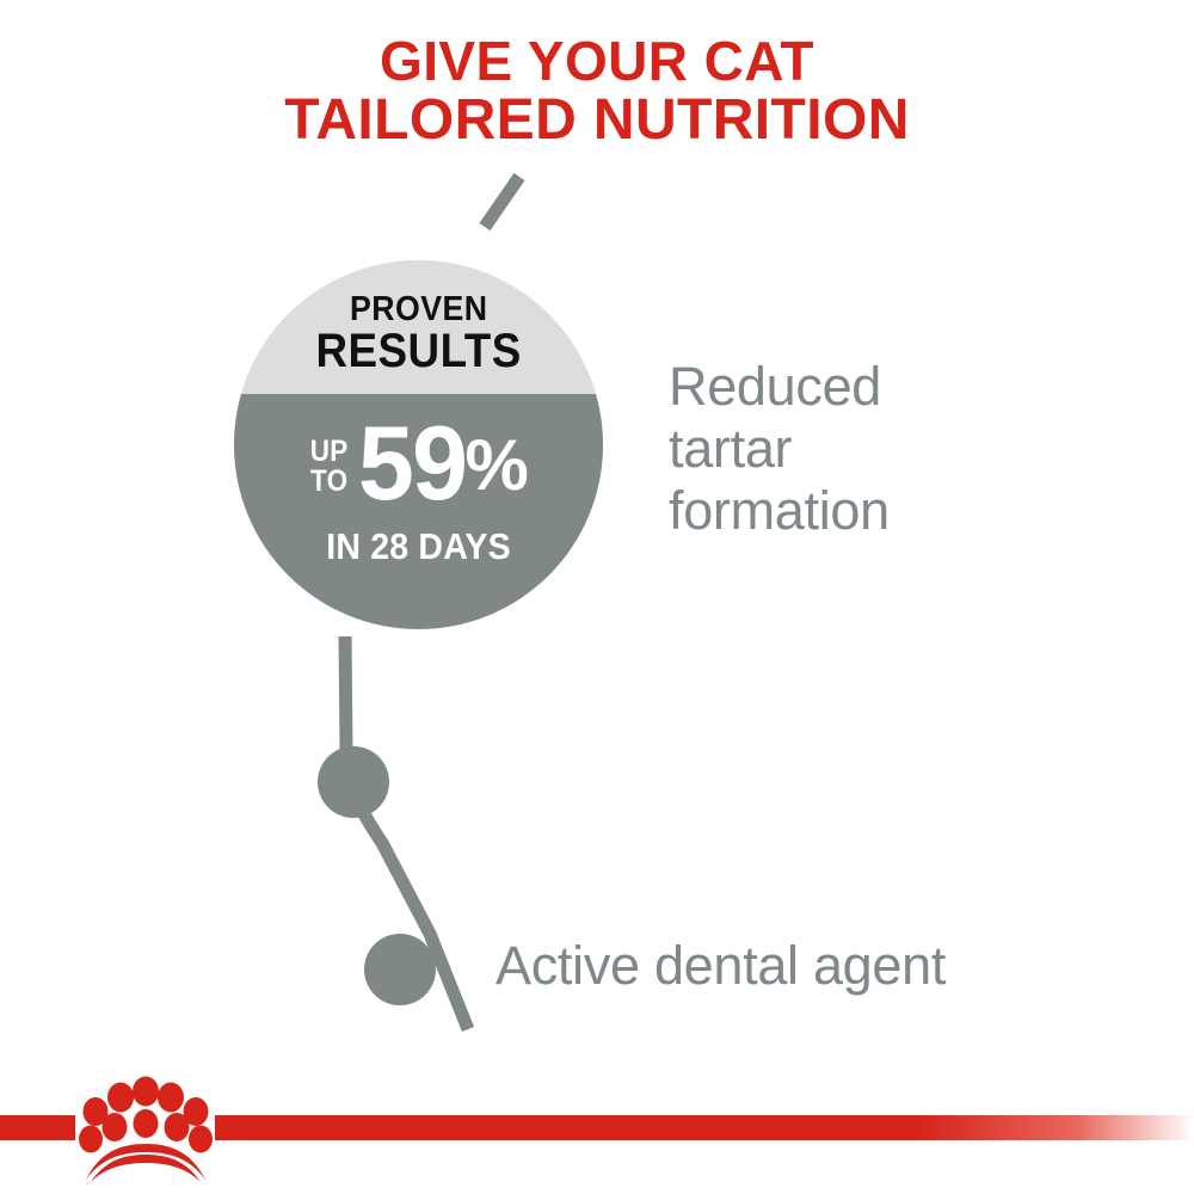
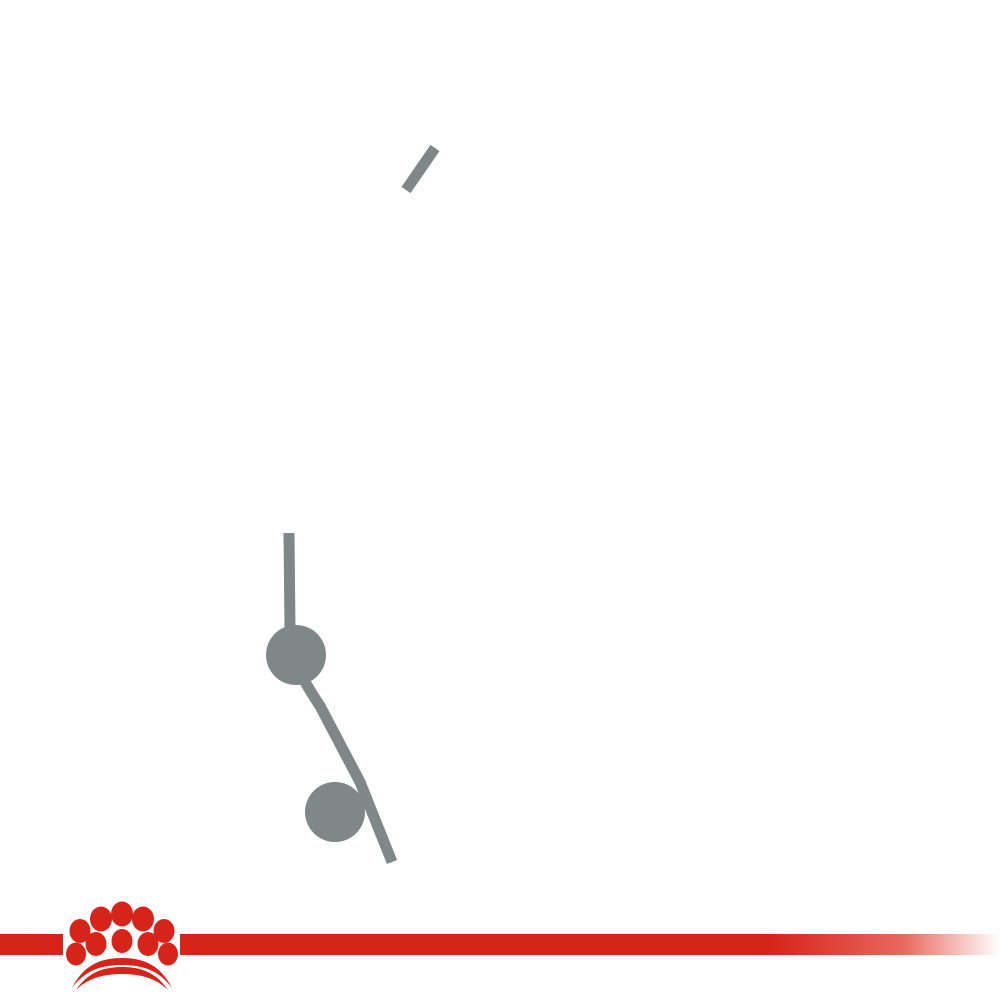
- GIVE YOUR CAT
- TAILORED NUTRITION
- PROVEN
- RESULTS
- UP
- TO
- 59
- %
- IN 28 DAYS
- Reduced
- tartar
- formation
- Active dental agent
